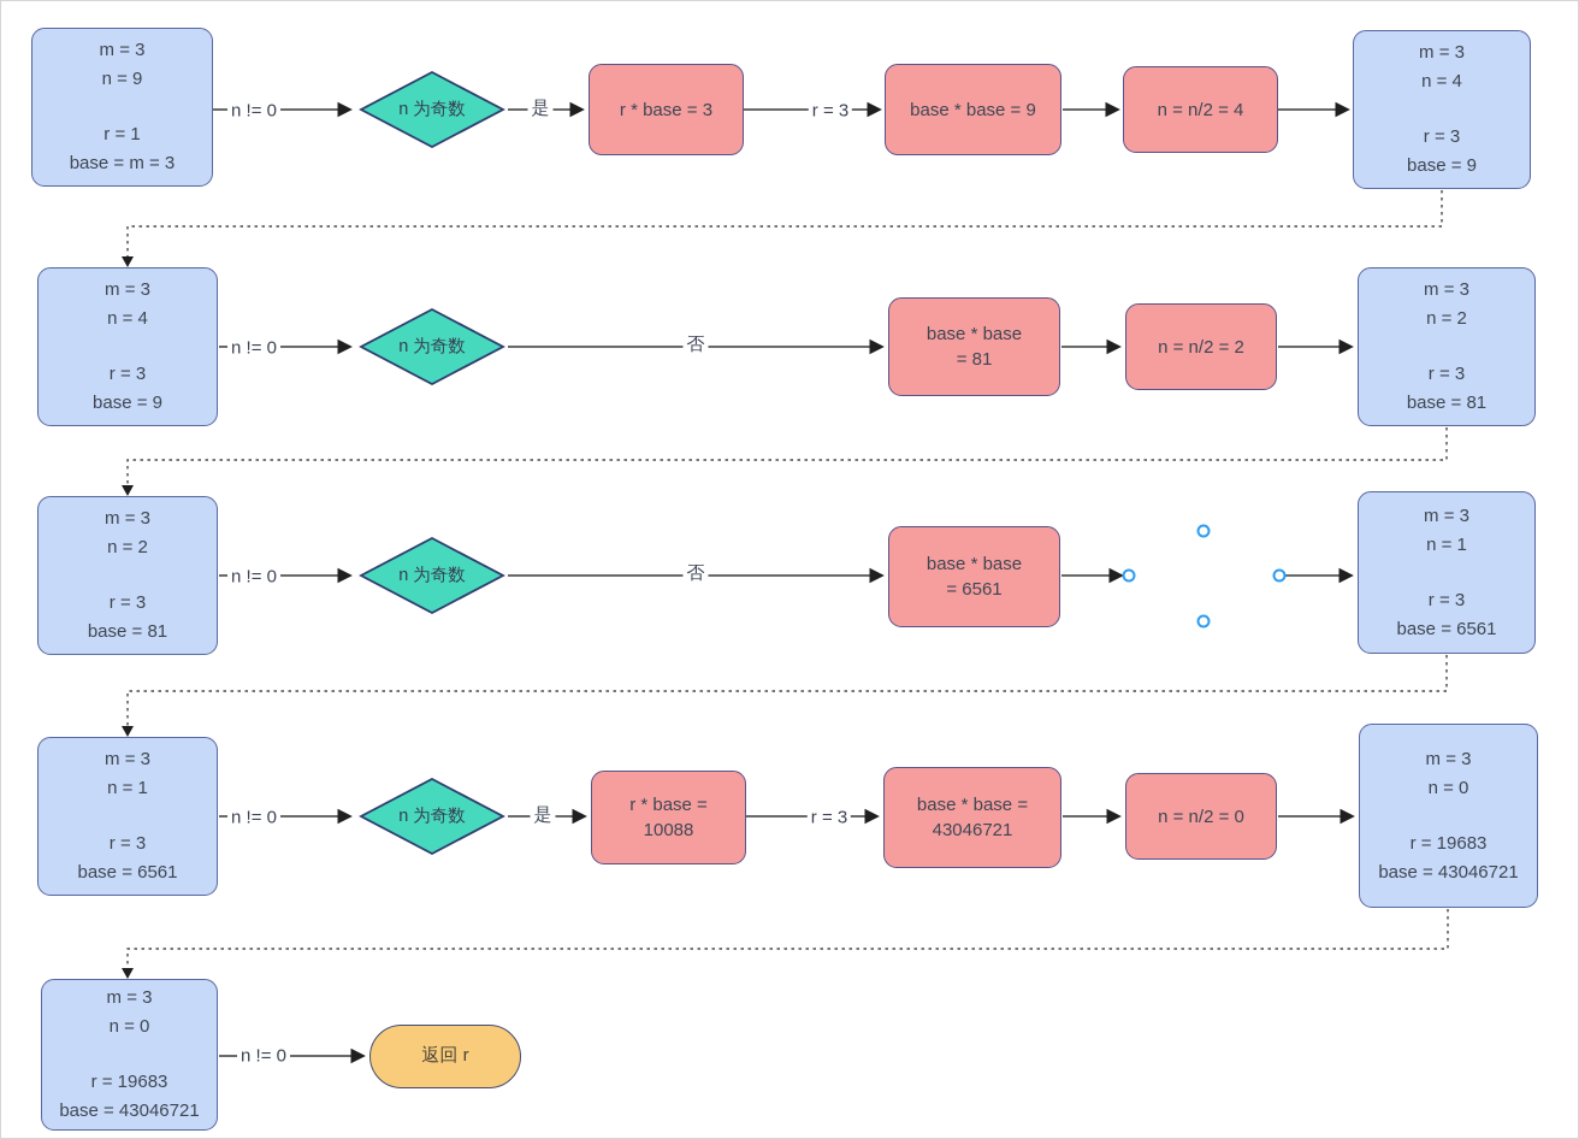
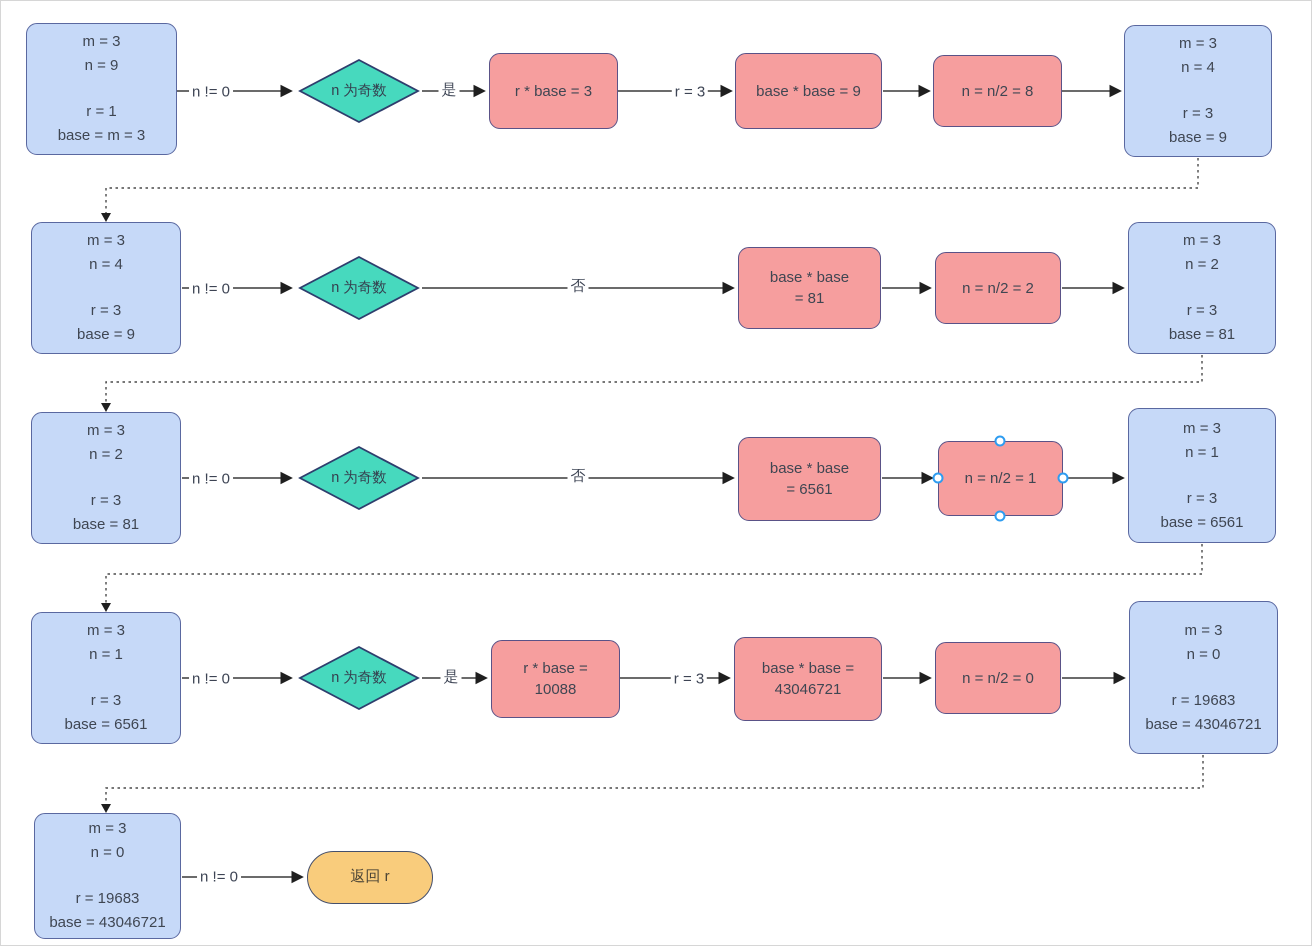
  m = 3
  n = 9
  r = 1
  base = m = 3
  n != 0
  n 为奇数
  是
  r * base = 3
  r = 3
  base * base = 9
- n = n/2 = 4
+ n = n/2 = 8
  m = 3
  n = 4
  r = 3
  base = 9
  m = 3
  n = 4
  r = 3
  base = 9
  n != 0
  n 为奇数
  否
  base * base
  = 81
  n = n/2 = 2
  m = 3
  n = 2
  r = 3
  base = 81
  m = 3
  n = 2
  r = 3
  base = 81
  n != 0
  n 为奇数
  否
  base * base
  = 6561
+ n = n/2 = 1
  m = 3
  n = 1
  r = 3
  base = 6561
  m = 3
  n = 1
  r = 3
  base = 6561
  n != 0
  n 为奇数
  是
  r * base =
  10088
  r = 3
  base * base =
  43046721
  n = n/2 = 0
  m = 3
  n = 0
  r = 19683
  base = 43046721
  m = 3
  n = 0
  r = 19683
  base = 43046721
  n != 0
  返回 r
